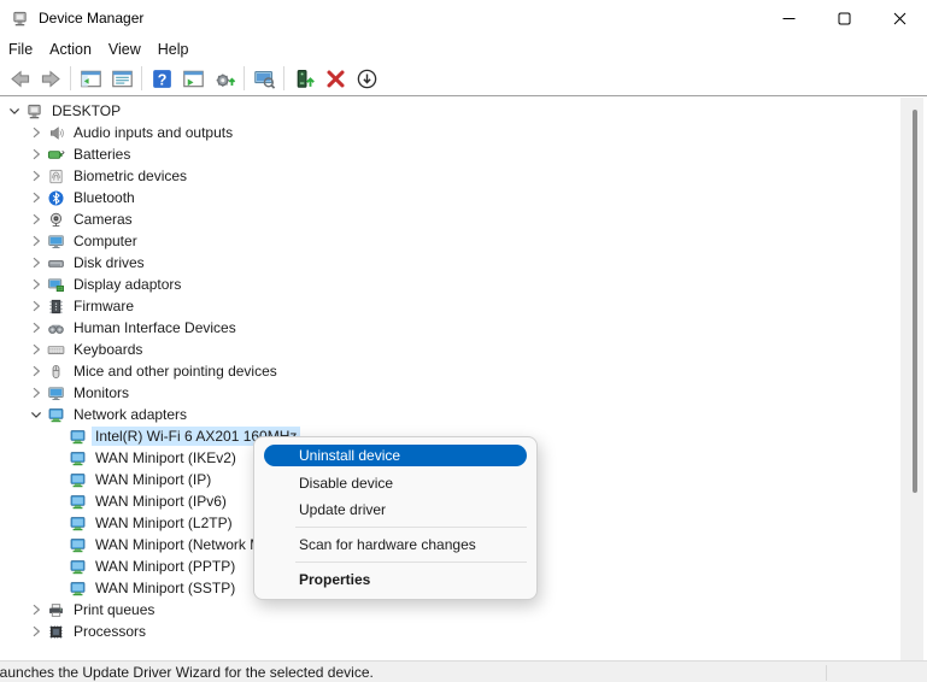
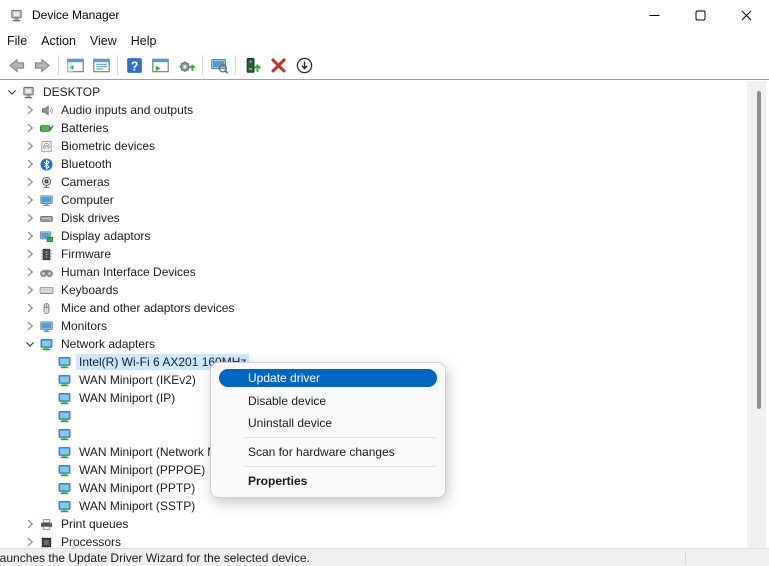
  Device Manager
  File
  Action
  View
  Help
  ?
  DESKTOP
  Audio inputs and outputs
  Batteries
  Biometric devices
  Bluetooth
  Cameras
  Computer
  Disk drives
  Display adaptors
  Firmware
  Human Interface Devices
  Keyboards
- Mice and other pointing devices
+ Mice and other adaptors devices
  Monitors
  Network adapters
  Intel(R) Wi-Fi 6 AX201 16
  WAN Miniport (IKEv2)
  WAN Miniport (IP)
- WAN Miniport (IPv6)
- WAN Miniport (L2TP)
  WAN Miniport (Network
+ WAN Miniport (PPPOE)
  WAN Miniport (PPTP)
  WAN Miniport (SSTP)
  Print queues
  Processors
- Uninstall device
+ Update driver
  Disable device
- Update driver
+ Uninstall device
  Scan for hardware changes
  Properties
  aunches the Update Driver Wizard for the selected device.
